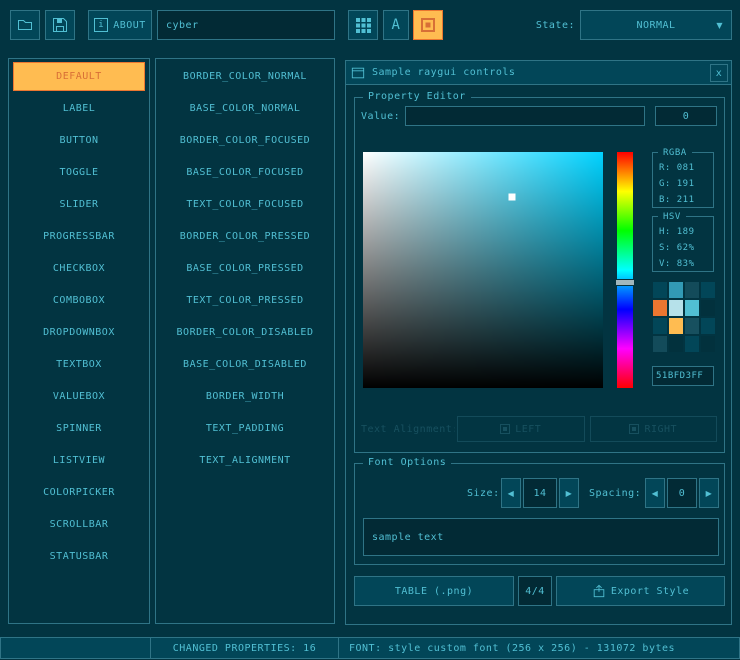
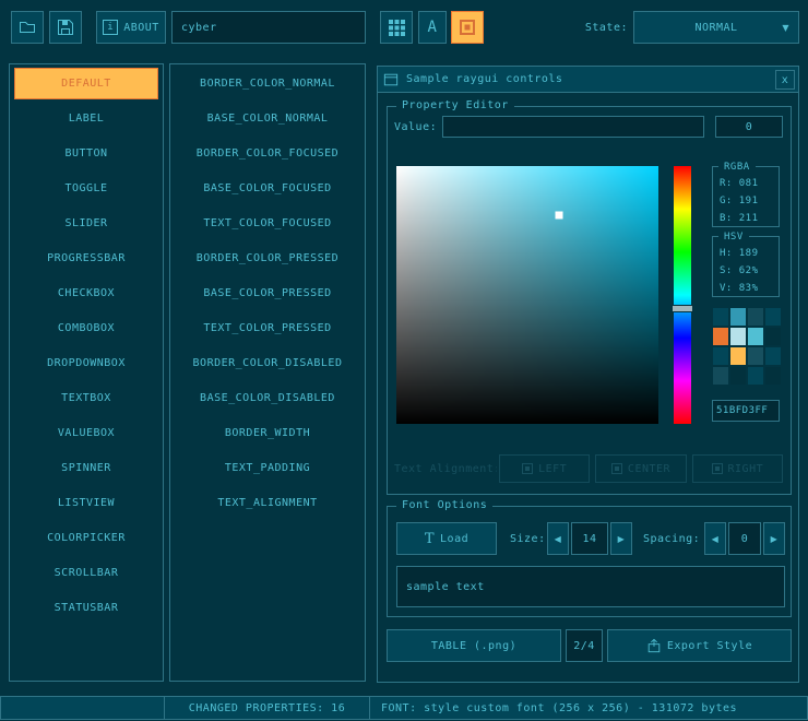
  i
  ABOUT
  cyber
  A
  State:
  NORMAL
  ▼
  DEFAULT
  LABEL
  BUTTON
  TOGGLE
  SLIDER
  PROGRESSBAR
  CHECKBOX
  COMBOBOX
  DROPDOWNBOX
  TEXTBOX
  VALUEBOX
  SPINNER
  LISTVIEW
  COLORPICKER
  SCROLLBAR
  STATUSBAR
  BORDER_COLOR_NORMAL
  BASE_COLOR_NORMAL
  BORDER_COLOR_FOCUSED
  BASE_COLOR_FOCUSED
  TEXT_COLOR_FOCUSED
  BORDER_COLOR_PRESSED
  BASE_COLOR_PRESSED
  TEXT_COLOR_PRESSED
  BORDER_COLOR_DISABLED
  BASE_COLOR_DISABLED
  BORDER_WIDTH
  TEXT_PADDING
  TEXT_ALIGNMENT
  Sample raygui controls
  x
  Property Editor
  Value:
  0
  RGBA
  R: 081
  G: 191
  B: 211
  HSV
  H: 189
  S: 62%
  V: 83%
  51BFD3FF
  Text Alignment
  LEFT
+ CENTER
  RIGHT
  Font Options
+ T
+ Load
  Size:
  ◀
  14
  ▶
  Spacing:
  ◀
  0
  ▶
  sample text
  TABLE (.png)
- 4/4
+ 2/4
  Export Style
  CHANGED PROPERTIES: 16
  FONT: style custom font (256 x 256) - 131072 bytes
